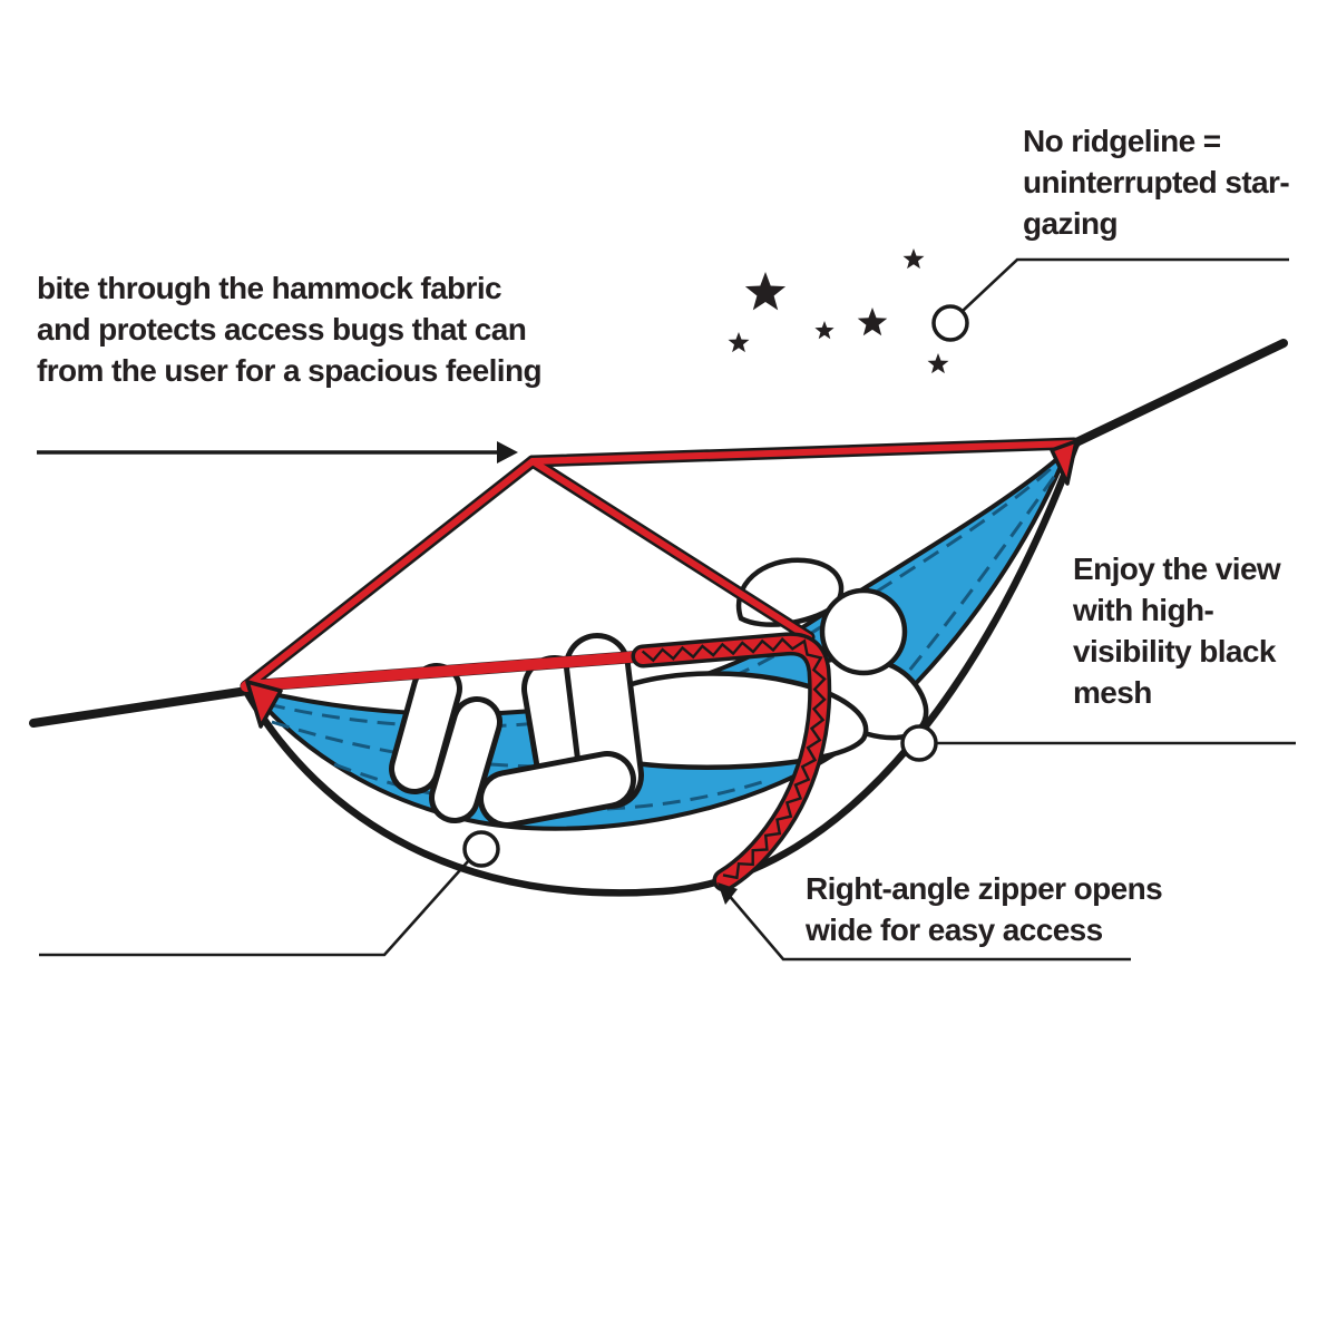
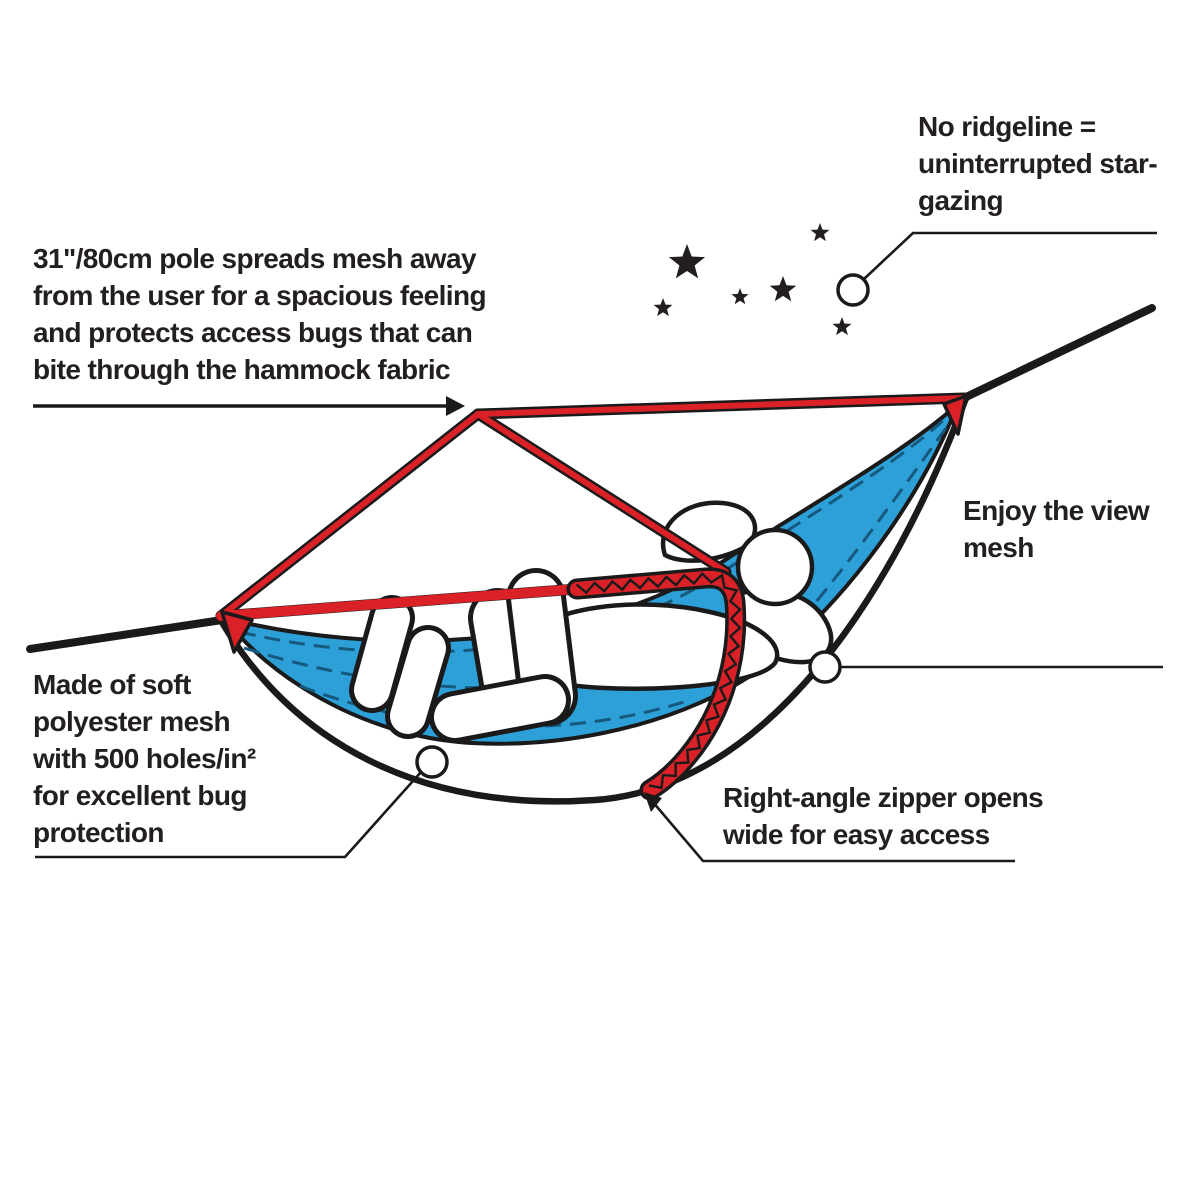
+ 31"/80cm pole spreads mesh away
- bite through the hammock fabric
+ from the user for a spacious feeling
  and protects access bugs that can
- from the user for a spacious feeling
+ bite through the hammock fabric
  No ridgeline =
  uninterrupted star-
  gazing
  Enjoy the view
- with high-
- visibility black
  mesh
+ Made of soft
+ polyester mesh
+ with 500 holes/in²
+ for excellent bug
+ protection
  Right-angle zipper opens
  wide for easy access
